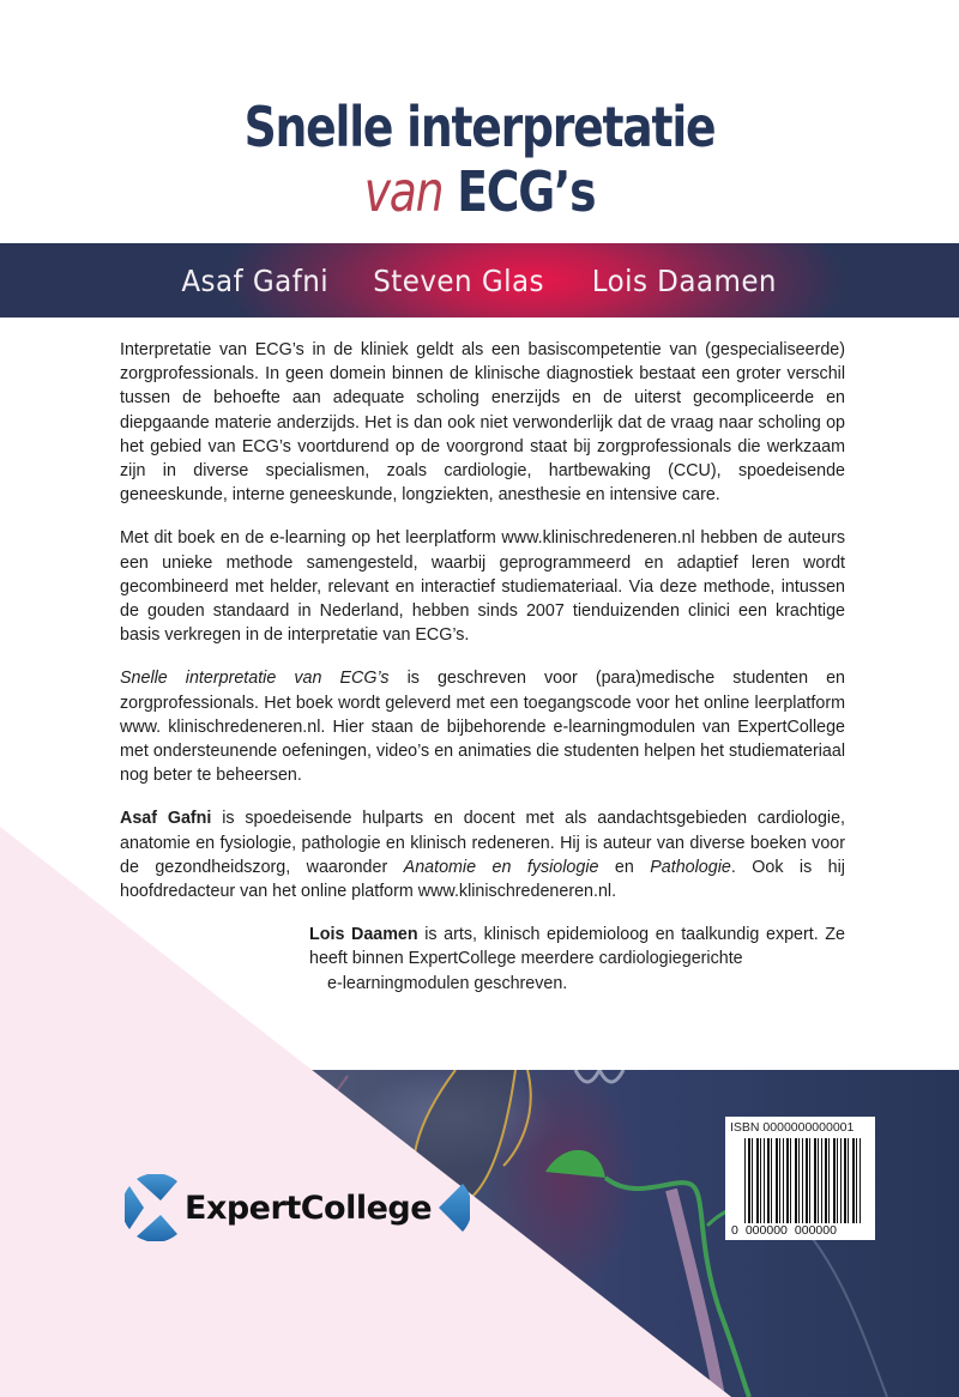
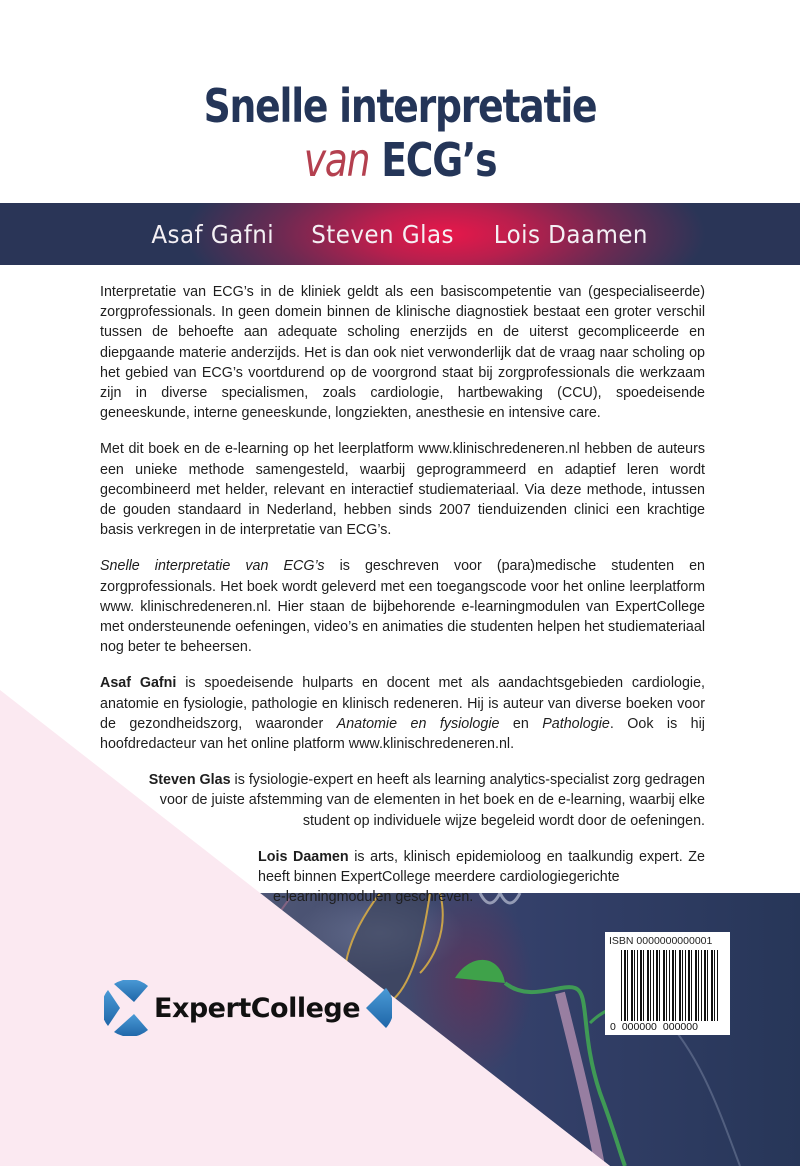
  Snelle interpretatie
  van ECG’s
  Asaf Gafni
  Steven Glas
  Lois Daamen
  Interpretatie van ECG’s in de kliniek geldt als een basiscompetentie van (gespecialiseerde) zorgprofessionals. In geen domein binnen de klinische diagnostiek bestaat een groter verschil tussen de behoefte aan adequate scholing enerzijds en de uiterst gecompliceerde en diepgaande materie anderzijds. Het is dan ook niet verwonderlijk dat de vraag naar scholing op het gebied van ECG’s voortdurend op de voorgrond staat bij zorgprofessionals die werkzaam zijn in diverse specialismen, zoals cardiologie, hartbewaking (CCU), spoedeisende geneeskunde, interne geneeskunde, longziekten, anesthesie en intensive care.
  Met dit boek en de e-learning op het leerplatform www.klinischredeneren.nl hebben de auteurs een unieke methode samengesteld, waarbij geprogrammeerd en adaptief leren wordt gecombineerd met helder, relevant en interactief studiemateriaal. Via deze methode, intussen de gouden standaard in Nederland, hebben sinds 2007 tienduizenden clinici een krachtige basis verkregen in de interpretatie van ECG’s.
  Snelle interpretatie van ECG’s is geschreven voor (para)medische studenten en zorgprofessionals. Het boek wordt geleverd met een toegangscode voor het online leerplatform www. klinischredeneren.nl. Hier staan de bijbehorende e-learningmodulen van ExpertCollege met ondersteunende oefeningen, video’s en animaties die studenten helpen het studiemateriaal nog beter te beheersen.
  Asaf Gafni is spoedeisende hulparts en docent met als aandachtsgebieden cardiologie, anatomie en fysiologie, pathologie en klinisch redeneren. Hij is auteur van diverse boeken voor de gezondheidszorg, waaronder Anatomie en fysiologie en Pathologie. Ook is hij hoofdredacteur van het online platform www.klinischredeneren.nl.
+ Steven Glas is fysiologie-expert en heeft als learning analytics-specialist zorg gedragen voor de juiste afstemming van de elementen in het boek en de e-learning, waarbij elke student op individuele wijze begeleid wordt door de oefeningen.
  Lois Daamen is arts, klinisch epidemioloog en taalkundig expert. Ze heeft binnen ExpertCollege meerdere cardiologiegerichte
  e-learningmodulen geschreven.
  ExpertCollege
  ISBN 0000000000001
  0
  000000
  000000
